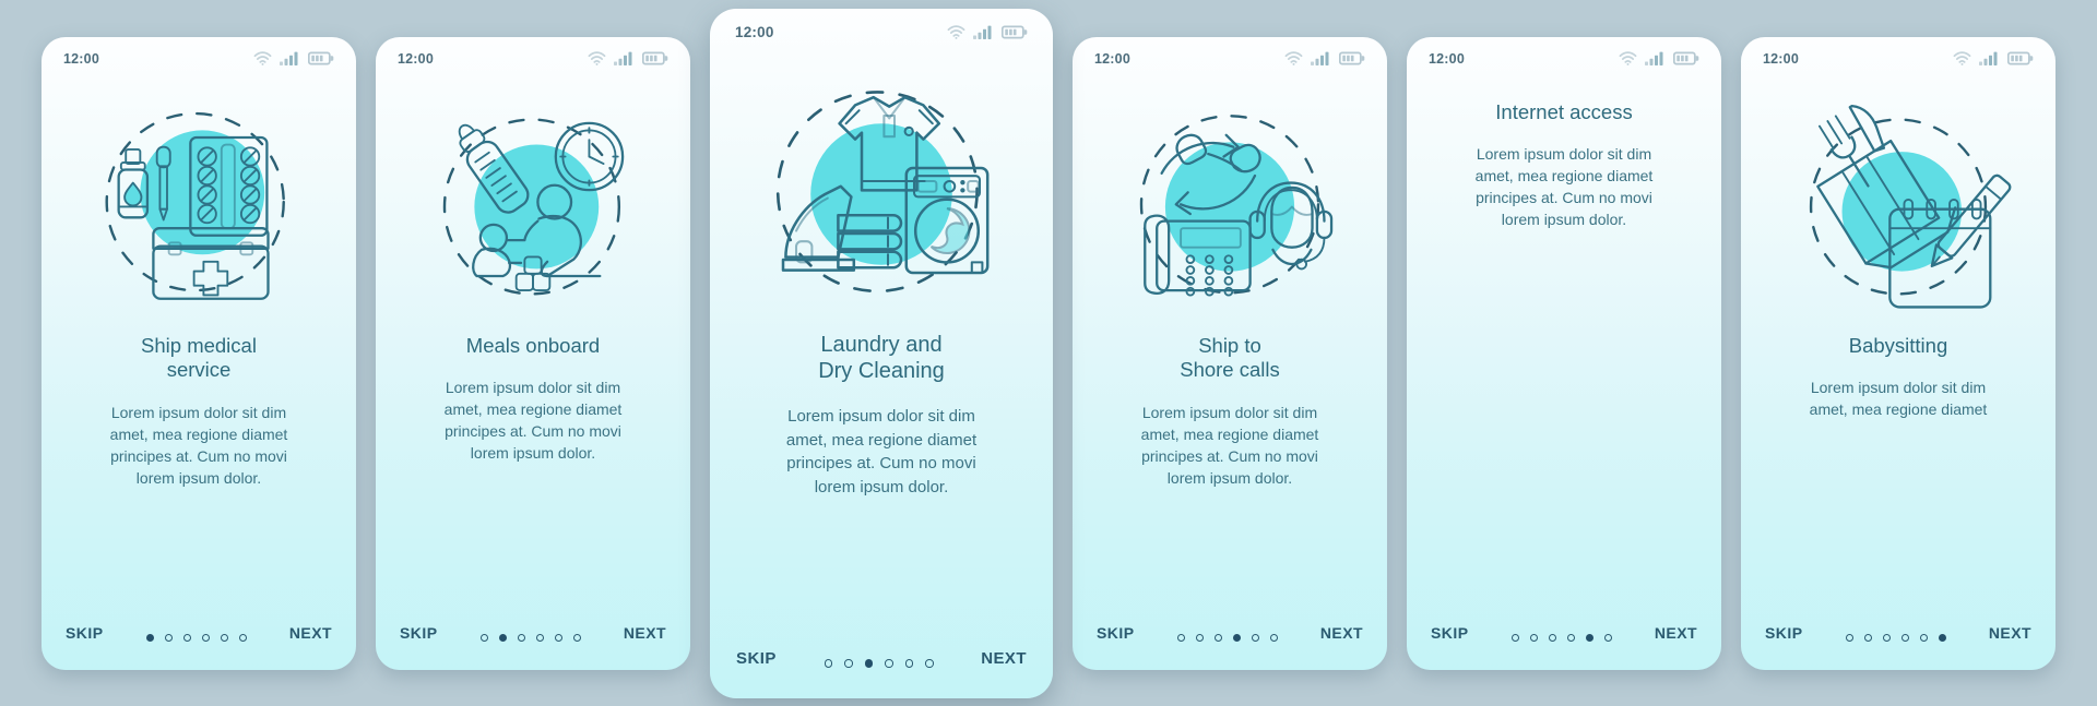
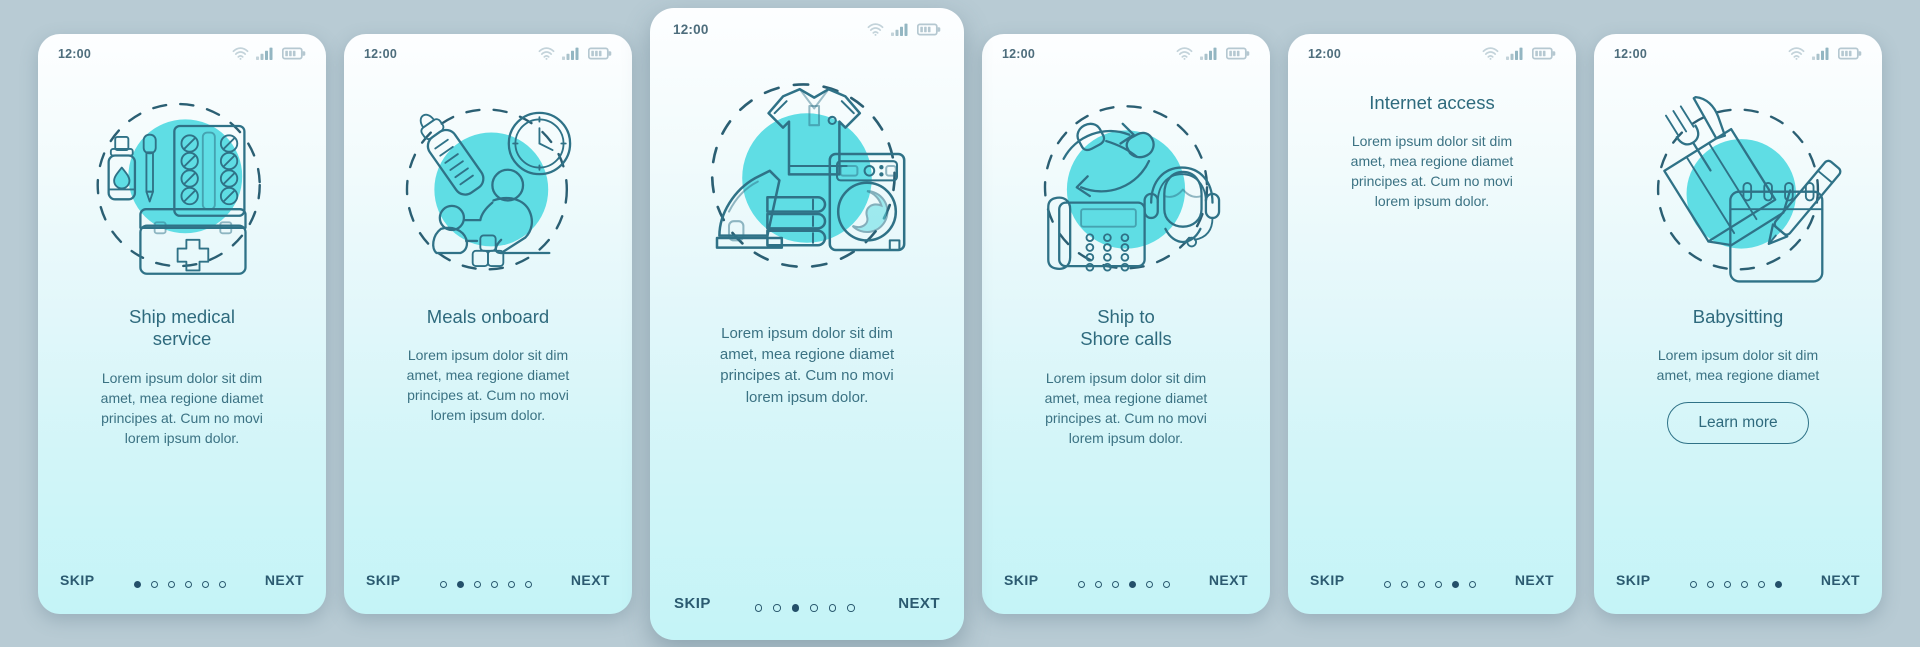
  12:00
  Ship medical
  service
  Lorem ipsum dolor sit dim
  amet, mea regione diamet
  principes at. Cum no movi
  lorem ipsum dolor.
  SKIP
  NEXT
  12:00
  Meals onboard
  Lorem ipsum dolor sit dim
  amet, mea regione diamet
  principes at. Cum no movi
  lorem ipsum dolor.
  SKIP
  NEXT
  12:00
- Laundry and
- Dry Cleaning
  Lorem ipsum dolor sit dim
  amet, mea regione diamet
  principes at. Cum no movi
  lorem ipsum dolor.
  SKIP
  NEXT
  12:00
  Ship to
  Shore calls
  Lorem ipsum dolor sit dim
  amet, mea regione diamet
  principes at. Cum no movi
  lorem ipsum dolor.
  SKIP
  NEXT
  12:00
  Internet access
  Lorem ipsum dolor sit dim
  amet, mea regione diamet
  principes at. Cum no movi
  lorem ipsum dolor.
  SKIP
  NEXT
  12:00
  Babysitting
  Lorem ipsum dolor sit dim
  amet, mea regione diamet
+ Learn more
  SKIP
  NEXT
